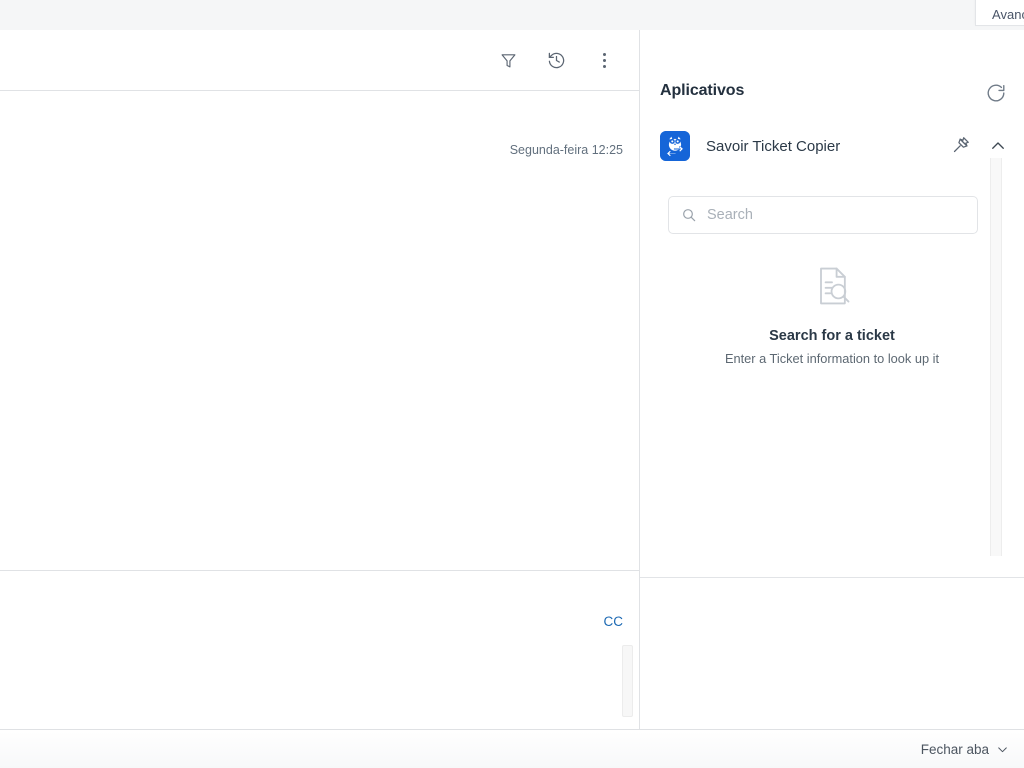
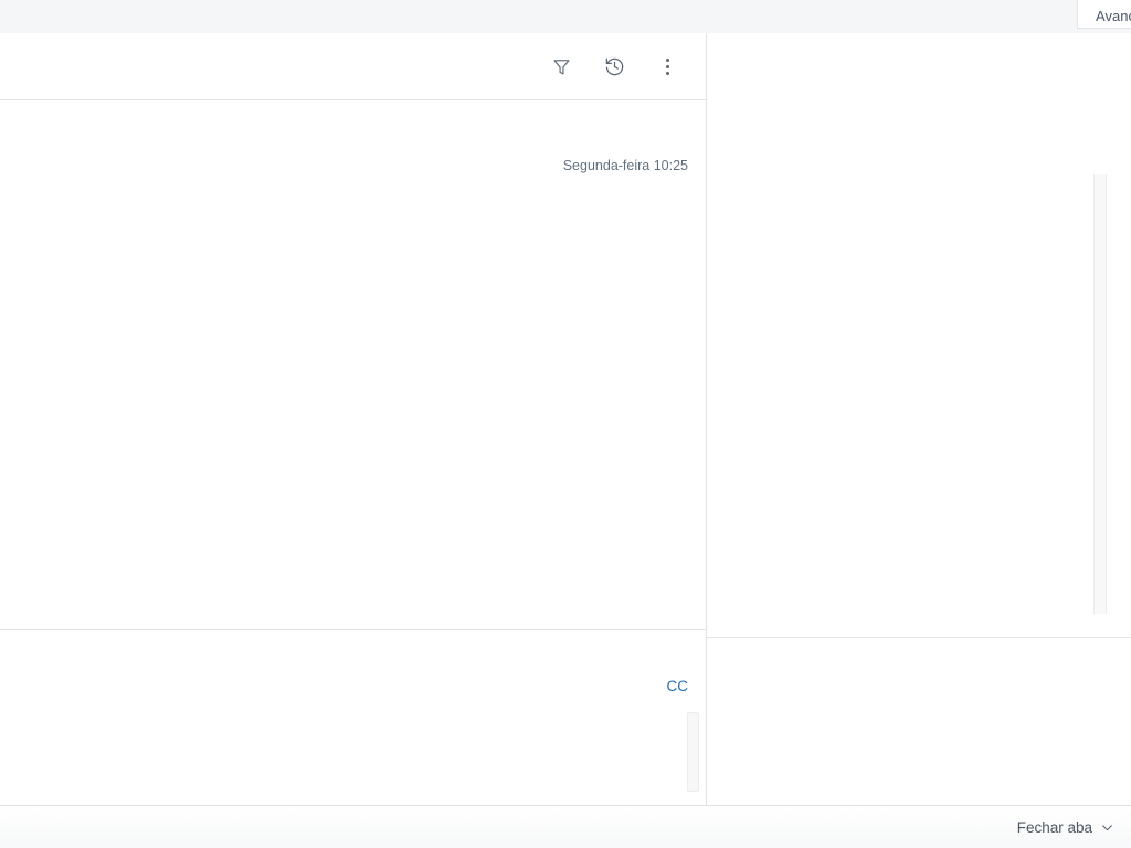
  Avan
- Segunda-feira 12:25
+ Segunda-feira 10:25
  CC
- Aplicativos
- Savoir Ticket Copier
- Search
- Search for a ticket
- Enter a Ticket information to look up it
  Fechar aba
